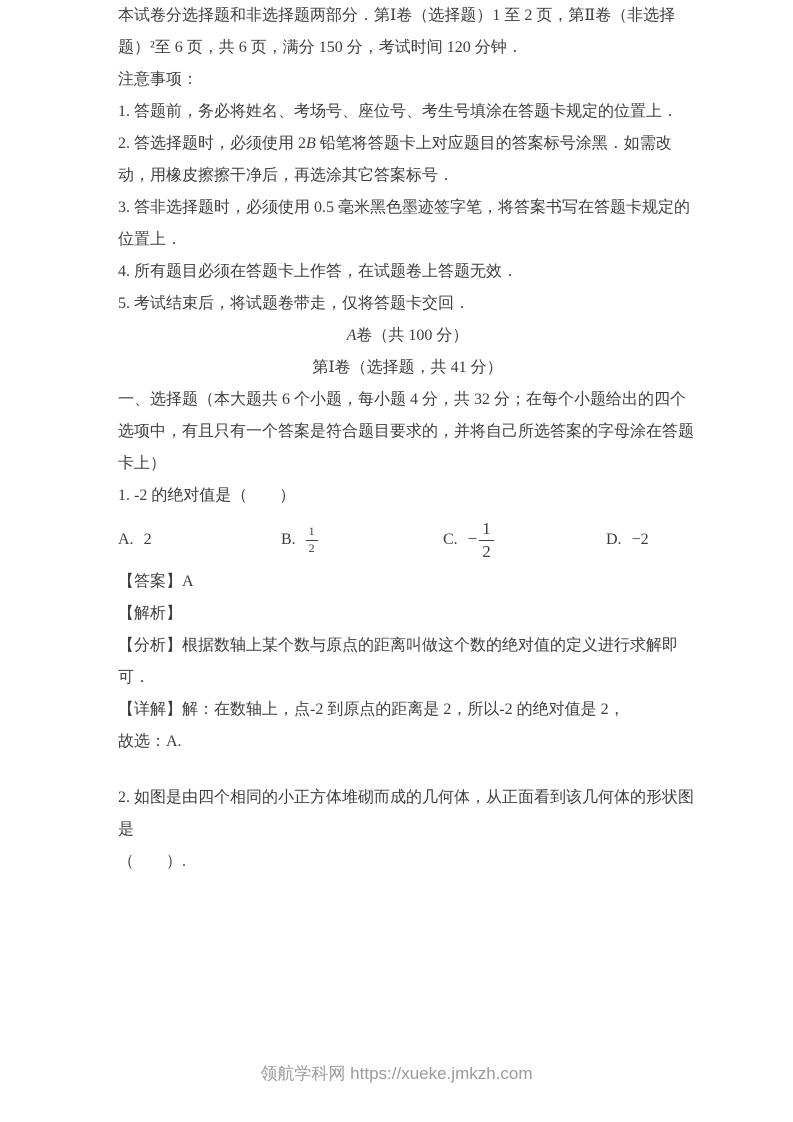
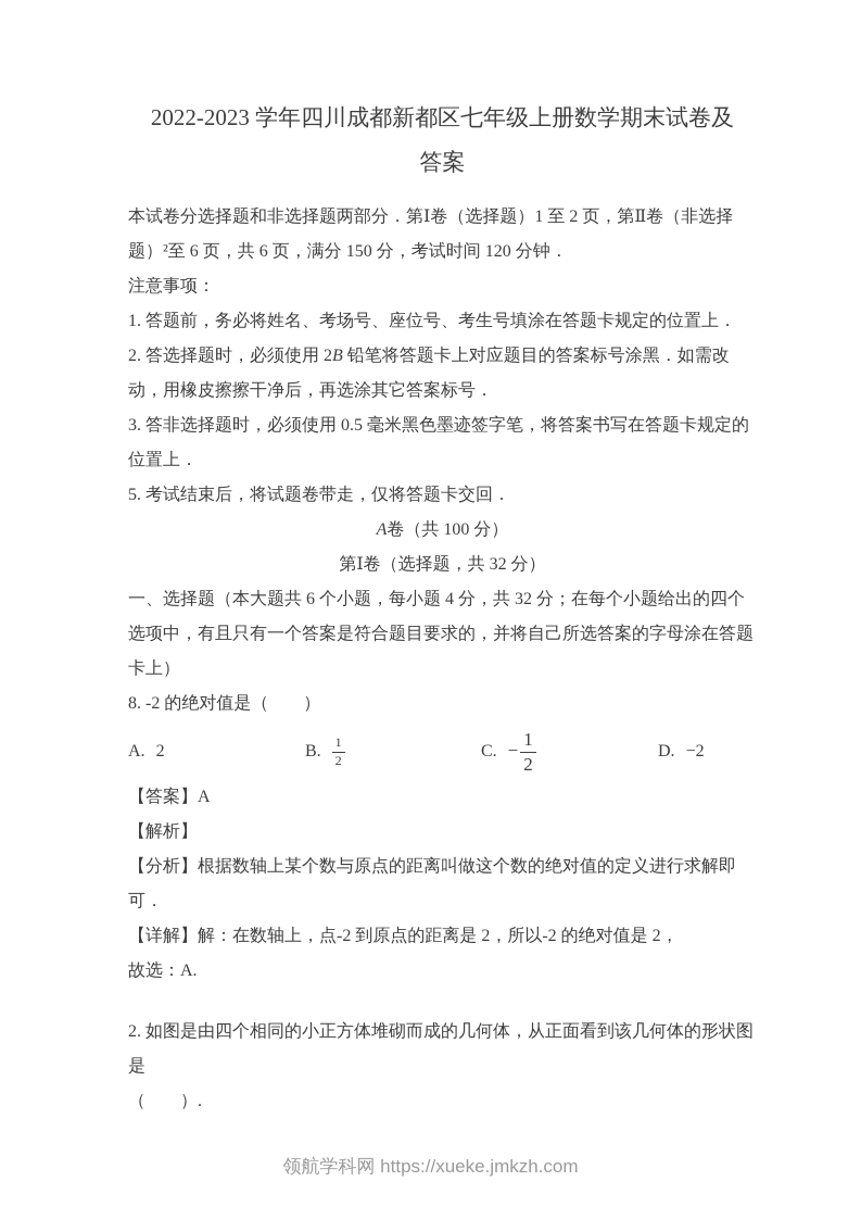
+ 2022-2023 学年四川成都新都区七年级上册数学期末试卷及
+ 答案
  本试卷分选择题和非选择题两部分．第Ⅰ卷（选择题）1 至 2 页，第Ⅱ卷（非选择题）²至 6 页，共 6 页，满分 150 分，考试时间 120 分钟．
  注意事项：
  1. 答题前，务必将姓名、考场号、座位号、考生号填涂在答题卡规定的位置上．
  2. 答选择题时，必须使用 2B 铅笔将答题卡上对应题目的答案标号涂黑．如需改动，用橡皮擦擦干净后，再选涂其它答案标号．
  3. 答非选择题时，必须使用 0.5 毫米黑色墨迹签字笔，将答案书写在答题卡规定的位置上．
- 4. 所有题目必须在答题卡上作答，在试题卷上答题无效．
  5. 考试结束后，将试题卷带走，仅将答题卡交回．
  A卷（共 100 分）
- 第Ⅰ卷（选择题，共 41 分）
+ 第Ⅰ卷（选择题，共 32 分）
  一、选择题（本大题共 6 个小题，每小题 4 分，共 32 分；在每个小题给出的四个选项中，有且只有一个答案是符合题目要求的，并将自己所选答案的字母涂在答题卡上）
- 1. -2 的绝对值是（ ）
+ 8. -2 的绝对值是（ ）
  A.
  2
  B.
  1
  2
  C.
  −
  1
  2
  D.
  −2
  【答案】A
  【解析】
  【分析】根据数轴上某个数与原点的距离叫做这个数的绝对值的定义进行求解即可．
  【详解】解：在数轴上，点-2 到原点的距离是 2，所以-2 的绝对值是 2，
  故选：A.
  2. 如图是由四个相同的小正方体堆砌而成的几何体，从正面看到该几何体的形状图是
  （ ）.
  领航学科网 https://xueke.jmkzh.com
